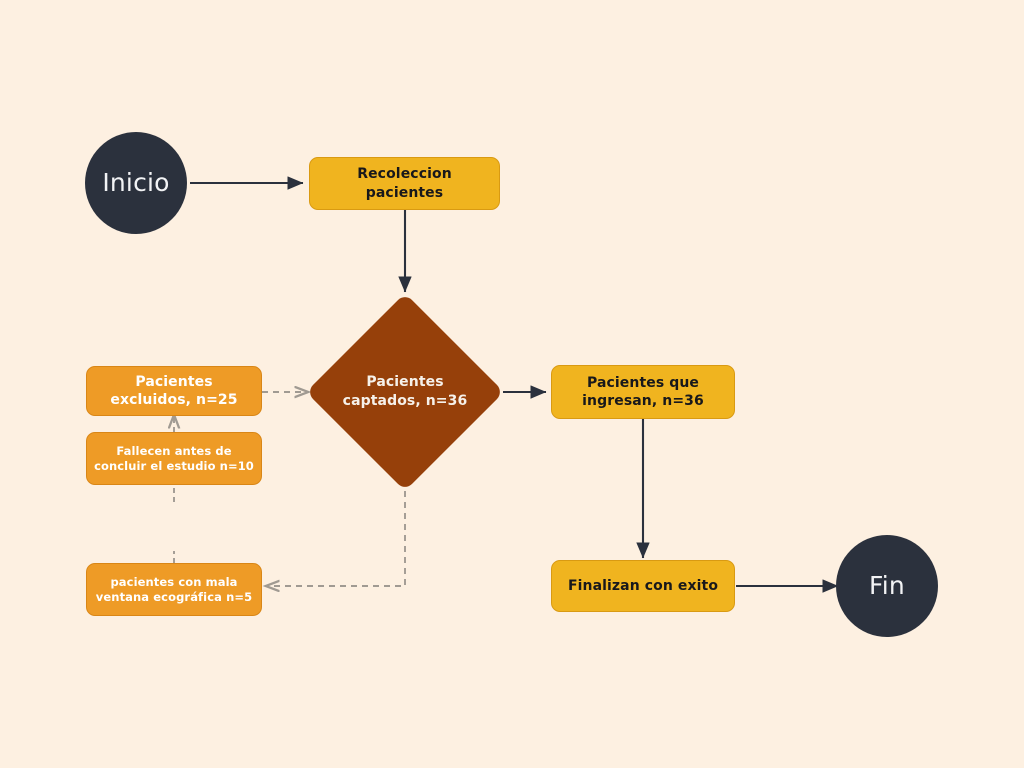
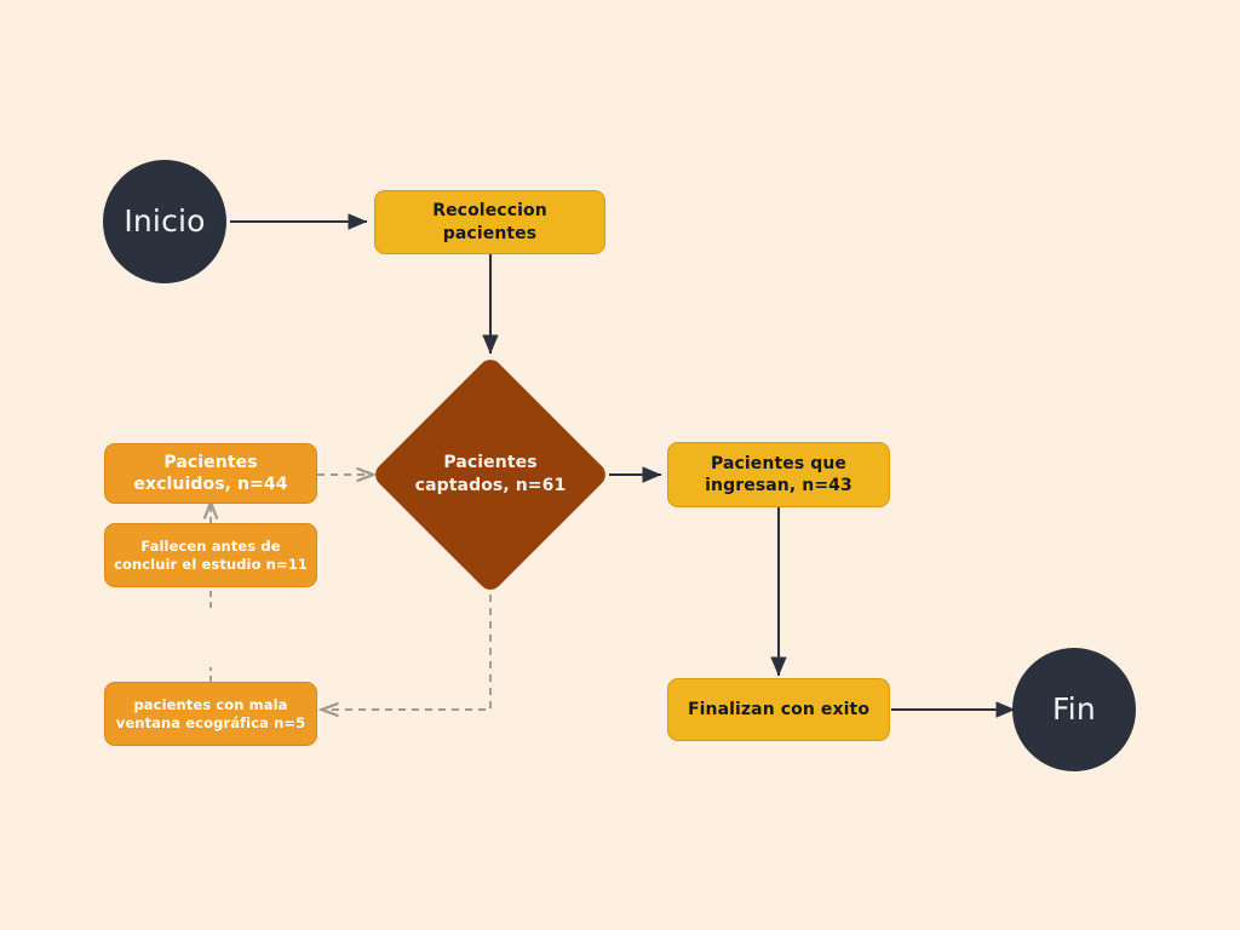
  Inicio
  Recoleccion
  pacientes
  Pacientes
- captados, n=36
+ captados, n=61
  Pacientes
- excluidos, n=25
+ excluidos, n=44
  Fallecen antes de
- concluir el estudio n=10
+ concluir el estudio n=11
  pacientes con mala
  ventana ecográfica n=5
  Pacientes que
- ingresan, n=36
+ ingresan, n=43
  Finalizan con exito
  Fin
